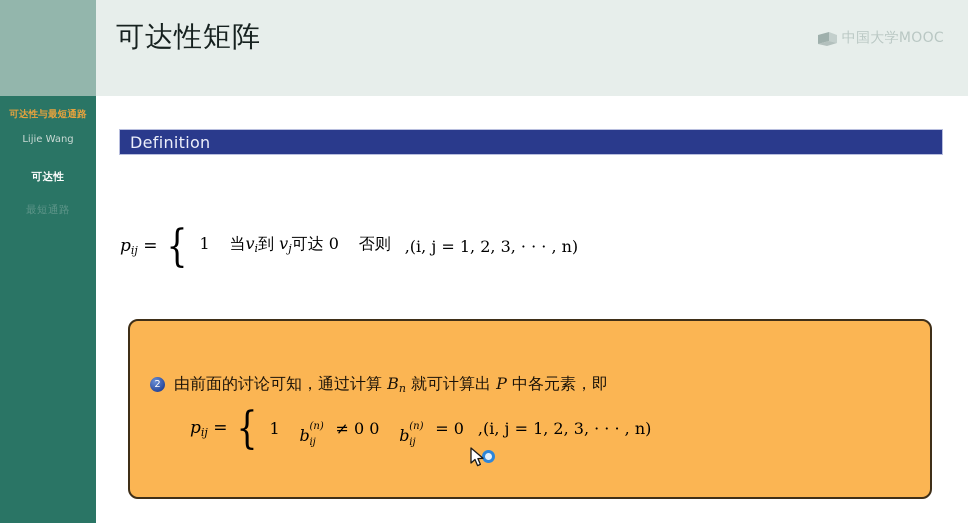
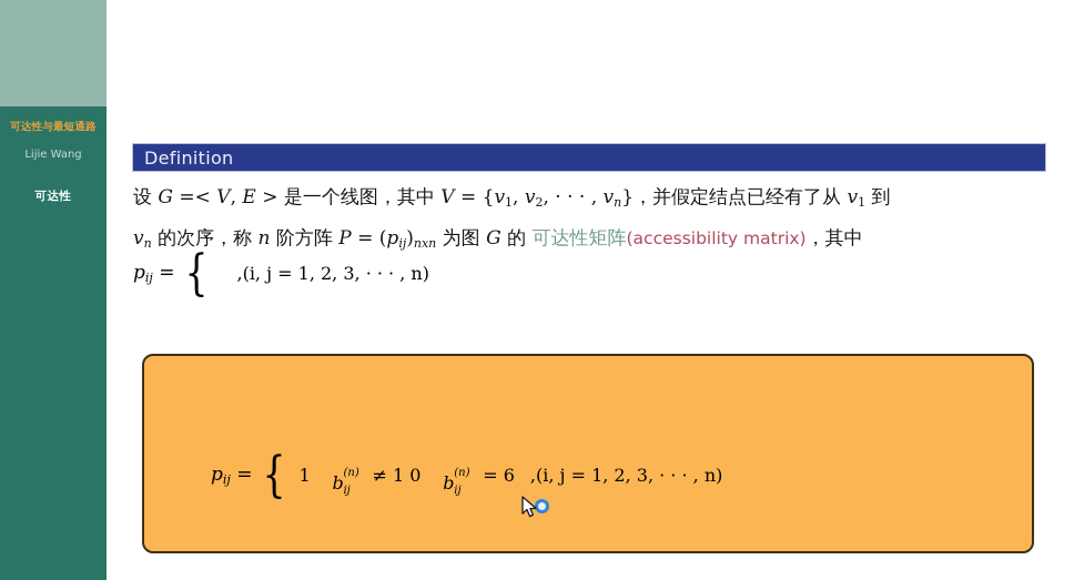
  可达性与最短通路
  Lijie Wang
  可达性
- 最短通路
- 可达性矩阵
- 中国大学MOOC
  Definition
+ 设 G =< V, E > 是一个线图，其中 V = {v1, v2, · · · , vn}，并假定结点已经有了从 v1 到
+ vn 的次序，称 n 阶方阵 P = (pij)nxn 为图 G 的 可达性矩阵(accessibility matrix)，其中
  pij =
  {
- 1 当vi到 vj可达 0 否则
  ,(i, j = 1, 2, 3, · · · , n)
- 2
- 由前面的讨论可知，通过计算 Bn 就可计算出 P 中各元素，即
  pij =
  {
  1 b
  (n)
  ij
- ≠ 0 0 b
+ ≠ 1 0 b
  (n)
  ij
- = 0
+ = 6
  ,(i, j = 1, 2, 3, · · · , n)
